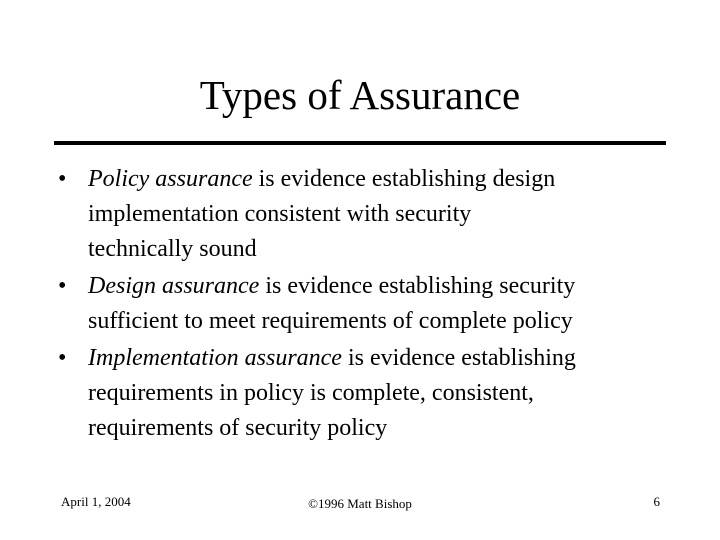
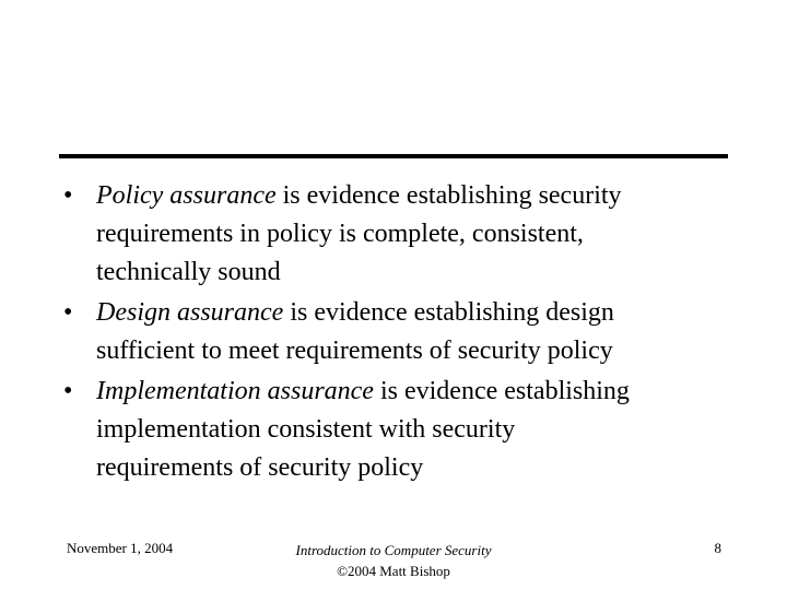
- Types of Assurance
  •
- Policy assurance is evidence establishing design
+ Policy assurance is evidence establishing security
- implementation consistent with security
+ requirements in policy is complete, consistent,
  technically sound
  •
- Design assurance is evidence establishing security
+ Design assurance is evidence establishing design
- sufficient to meet requirements of complete policy
+ sufficient to meet requirements of security policy
  •
  Implementation assurance is evidence establishing
- requirements in policy is complete, consistent,
+ implementation consistent with security
  requirements of security policy
- April 1, 2004
+ November 1, 2004
+ Introduction to Computer Security
- ©1996 Matt Bishop
+ ©2004 Matt Bishop
- 6
+ 8
